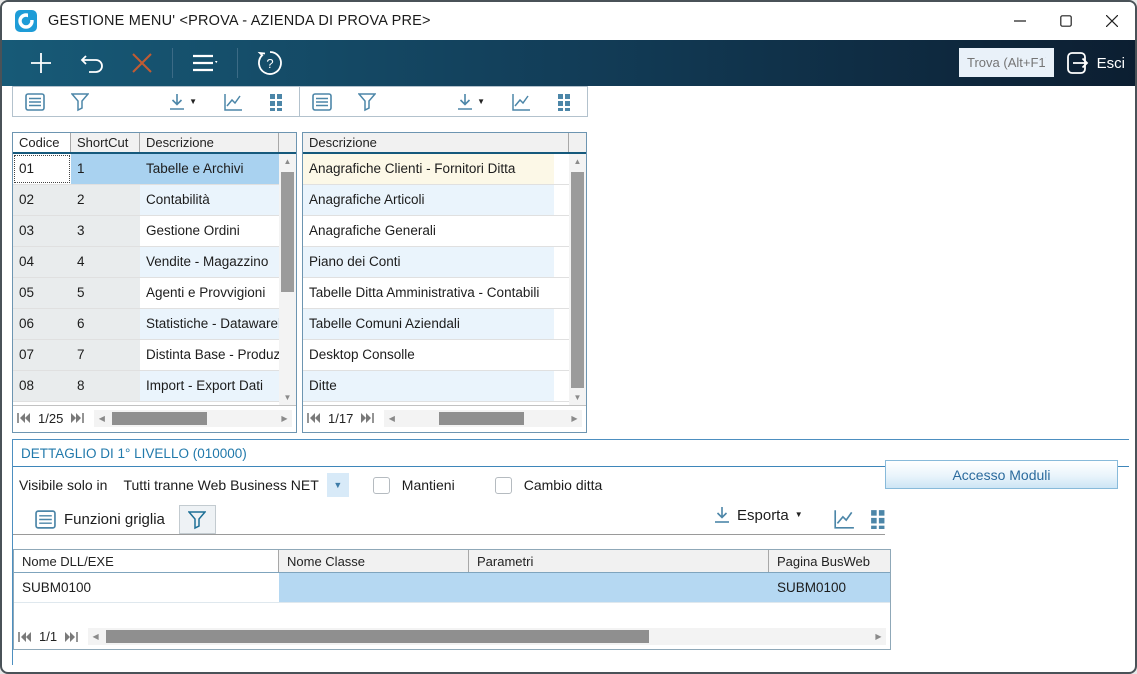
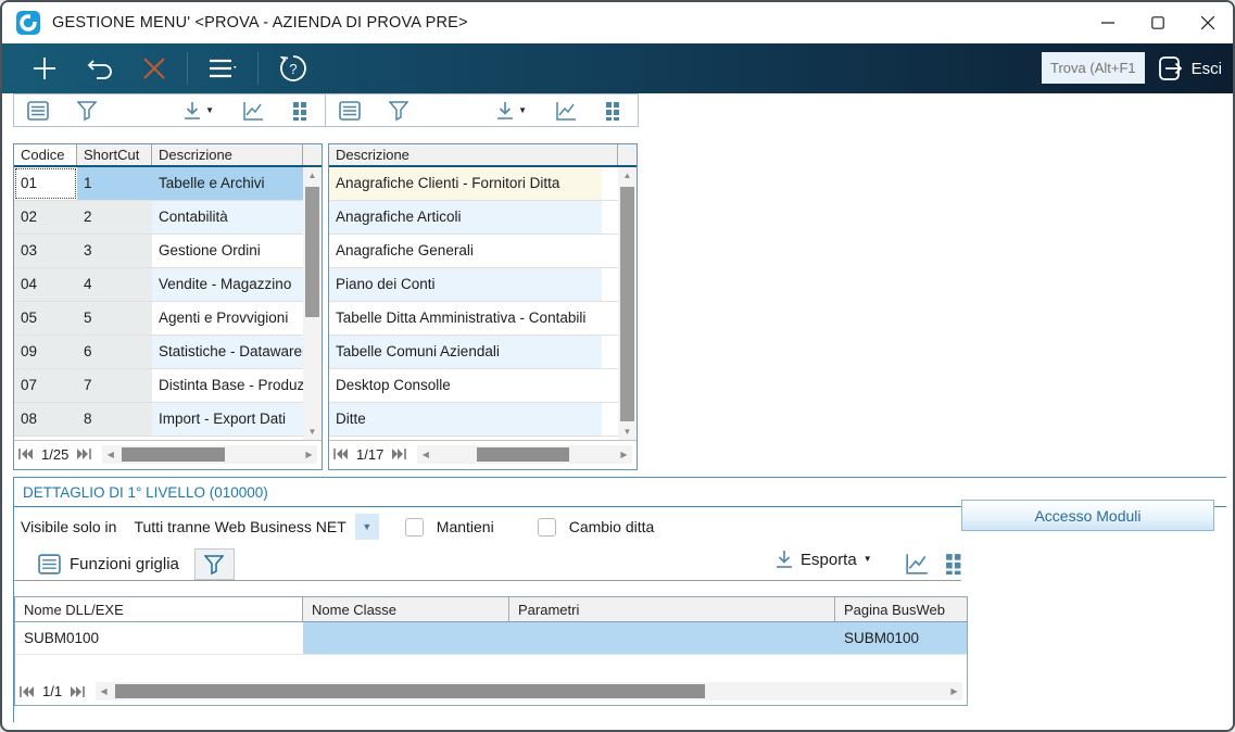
  GESTIONE MENU' <PROVA - AZIENDA DI PROVA PRE>
  ?
  Trova (Alt+F1
  Esci
  ▼
  ▼
  Codice
  ShortCut
  Descrizione
  01
  1
  Tabelle e Archivi
  02
  2
  Contabilità
  03
  3
  Gestione Ordini
  04
  4
  Vendite - Magazzino
  05
  5
  Agenti e Provvigioni
- 06
+ 09
  6
  Statistiche - Dataware
  07
  7
  Distinta Base - Produz
  08
  8
  Import - Export Dati
  ▲
  ▼
  1/25
  ◀
  ▶
  Descrizione
  Anagrafiche Clienti - Fornitori Ditta
  Anagrafiche Articoli
  Anagrafiche Generali
  Piano dei Conti
  Tabelle Ditta Amministrativa - Contabili
  Tabelle Comuni Aziendali
  Desktop Consolle
  Ditte
  ▲
  ▼
  1/17
  ◀
  ▶
  DETTAGLIO DI 1° LIVELLO (010000)
  Visibile solo in
  Tutti tranne Web Business NET
  ▼
  Mantieni
  Cambio ditta
  Accesso Moduli
  Funzioni griglia
  Esporta
  ▼
  Nome DLL/EXE
  Nome Classe
  Parametri
  Pagina BusWeb
  SUBM0100
  SUBM0100
  1/1
  ◀
  ▶
